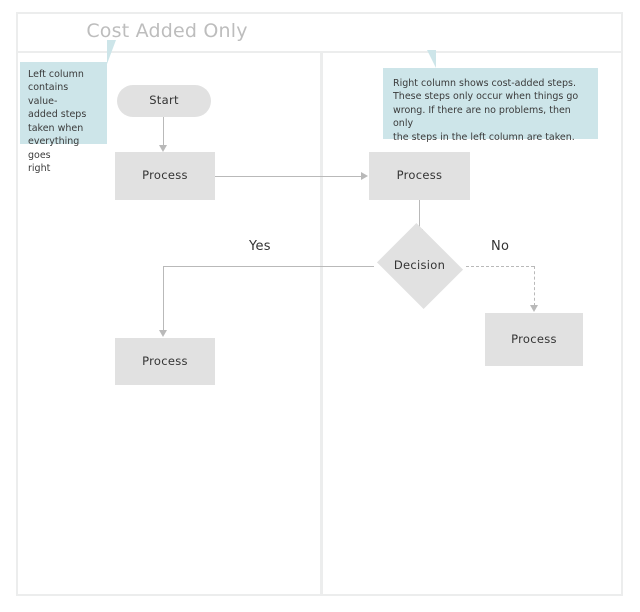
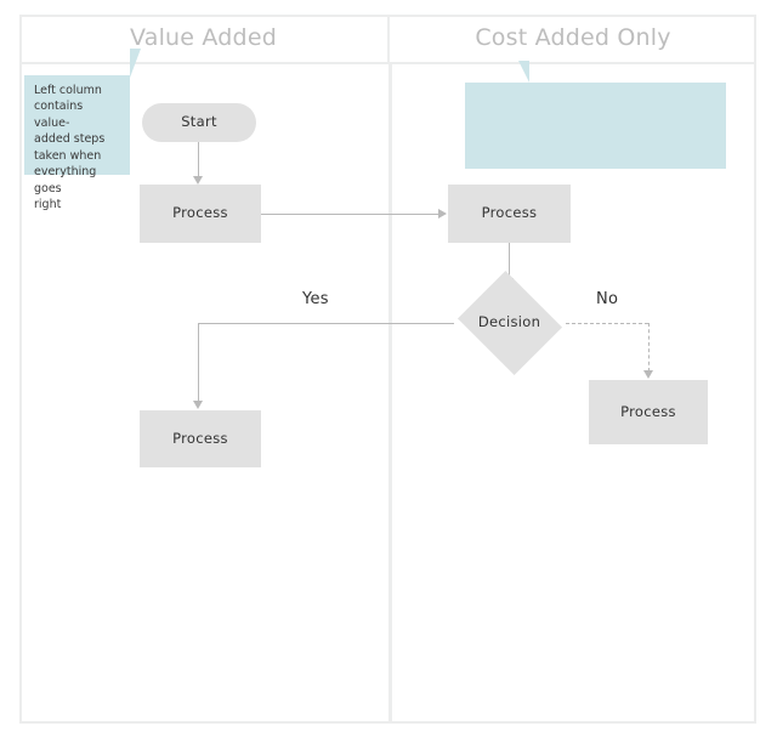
+ Value Added
  Cost Added Only
  Yes
  No
  Start
  Process
  Process
  Decision
  Process
  Process
  Left column
  contains value-
  added steps
  taken when
  everything goes
  right
- Right column shows cost-added steps.
- These steps only occur when things go
- wrong. If there are no problems, then only
- the steps in the left column are taken.
